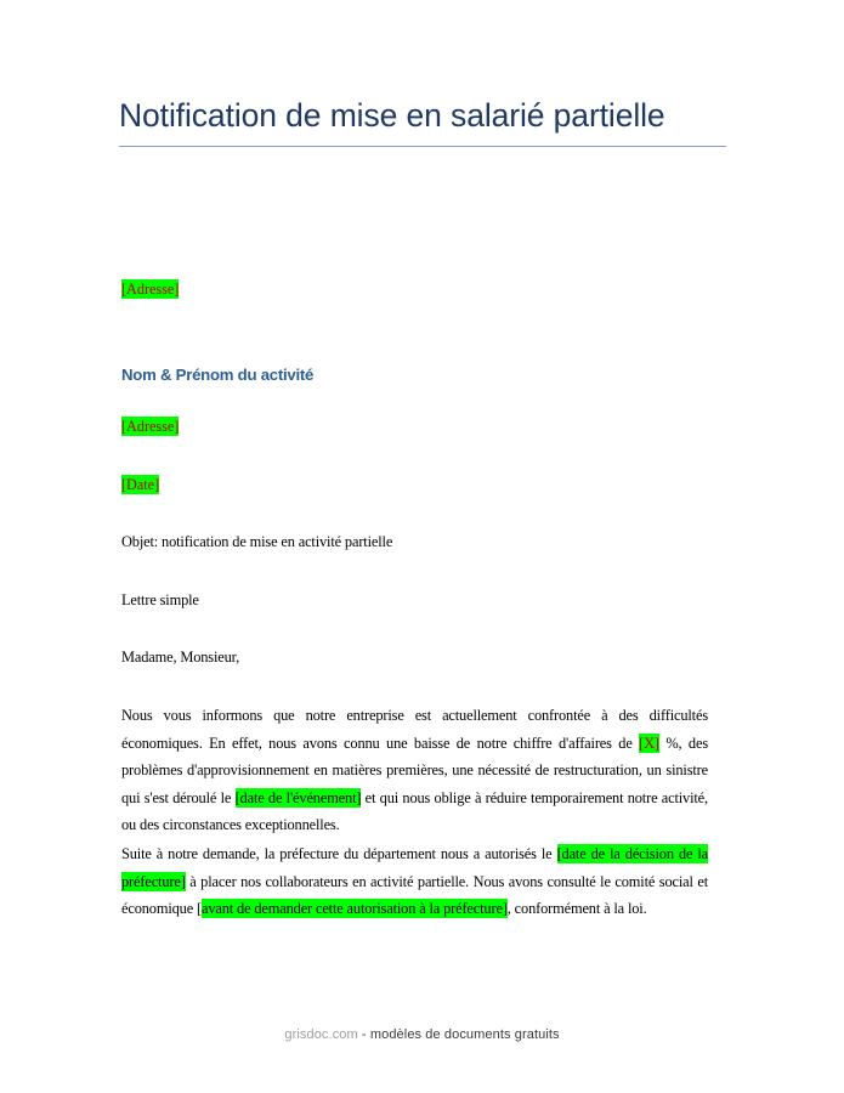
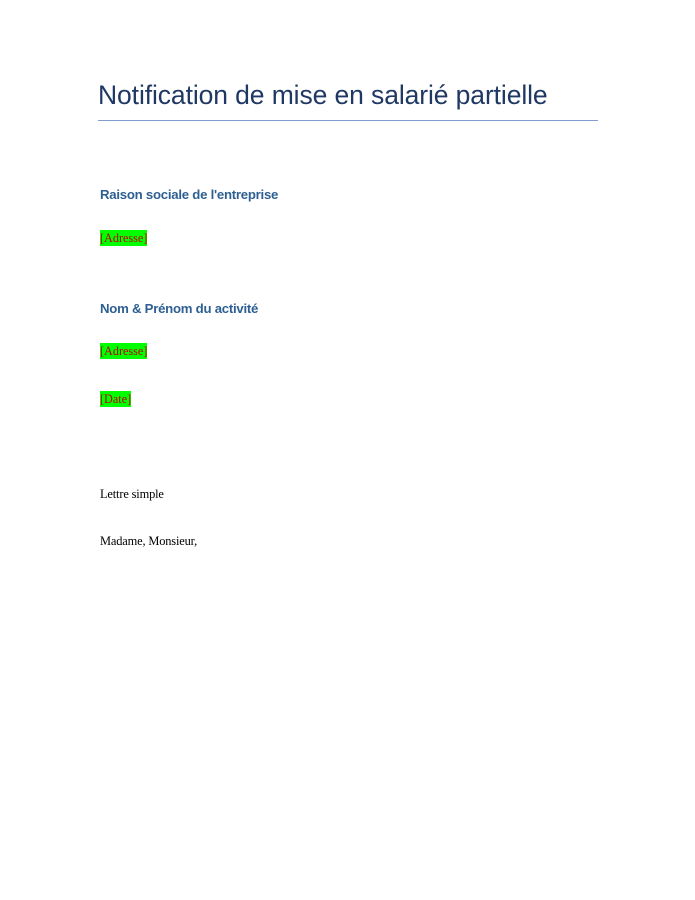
  Notification de mise en salarié partielle
+ Raison sociale de l'entreprise
  [Adresse]
  Nom & Prénom du activité
  [Adresse]
  [Date]
- Objet: notification de mise en activité partielle
  Lettre simple
  Madame, Monsieur,
- Nous vous informons que notre entreprise est actuellement confrontée à des difficultés économiques. En effet, nous avons connu une baisse de notre chiffre d'affaires de [X] %, des problèmes d'approvisionnement en matières premières, une nécessité de restructuration, un sinistre qui s'est déroulé le [date de l'événement] et qui nous oblige à réduire temporairement notre activité, ou des circonstances exceptionnelles.
- Suite à notre demande, la préfecture du département nous a autorisés le [date de la décision de la préfecture] à placer nos collaborateurs en activité partielle. Nous avons consulté le comité social et économique [avant de demander cette autorisation à la préfecture], conformément à la loi.
- grisdoc.com - modèles de documents gratuits
